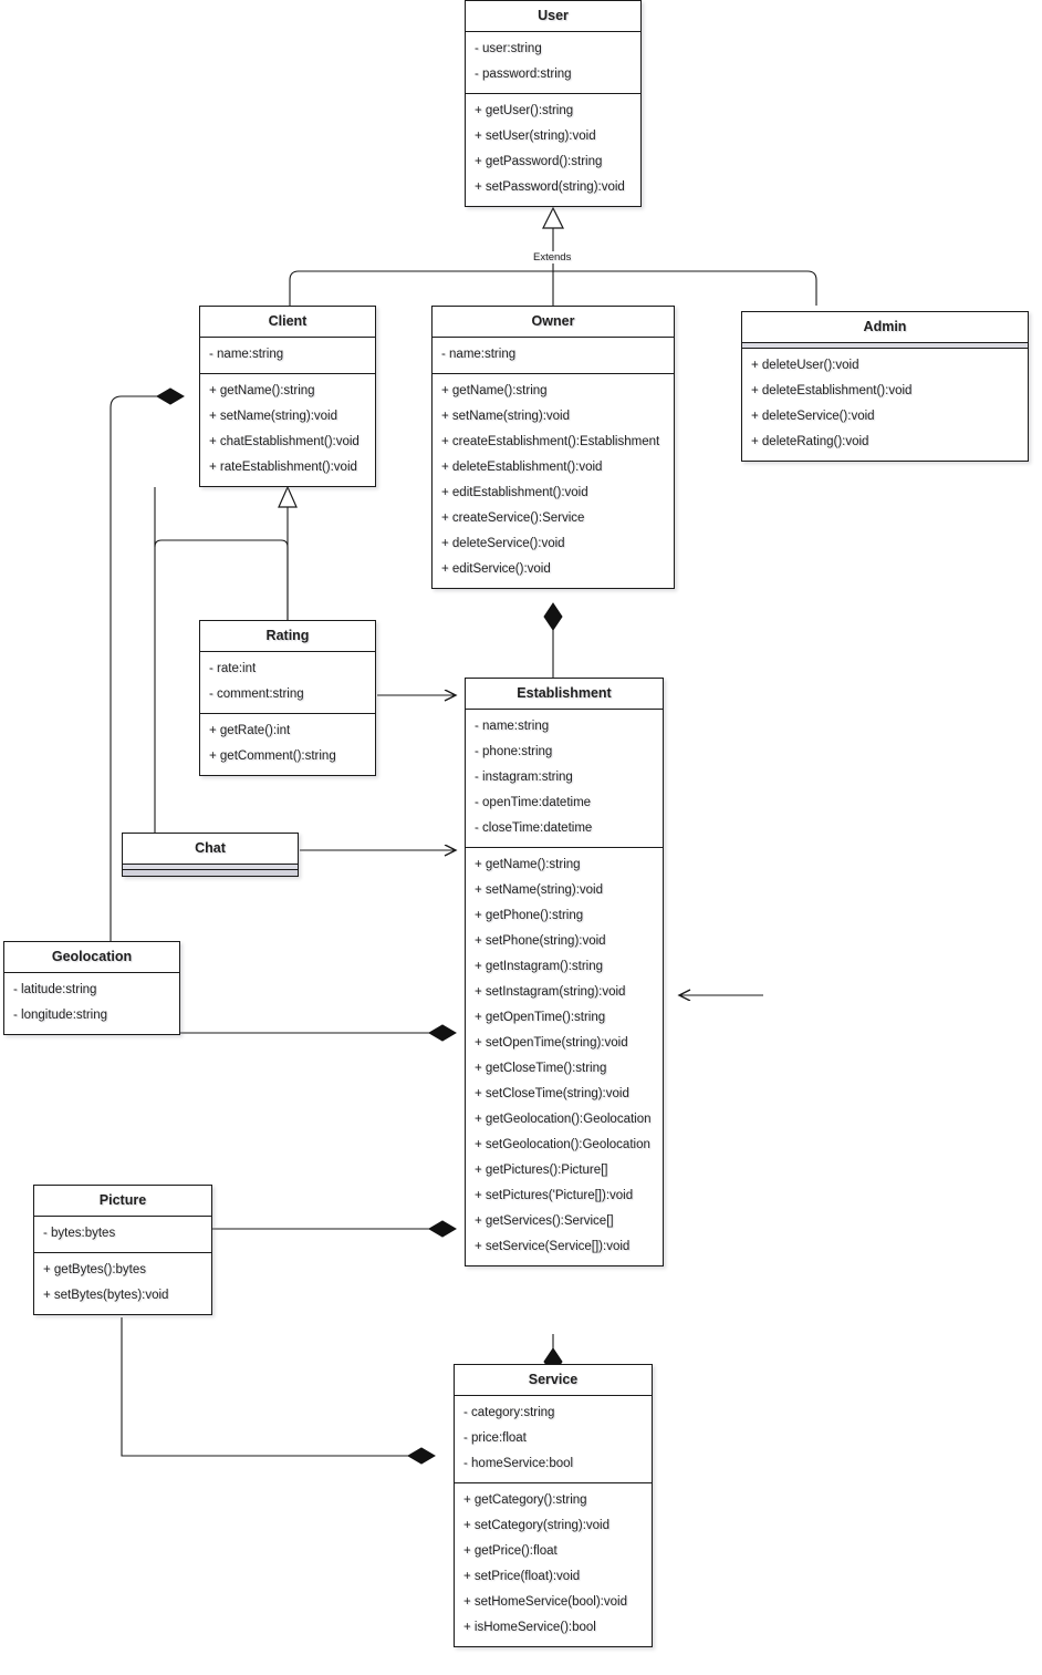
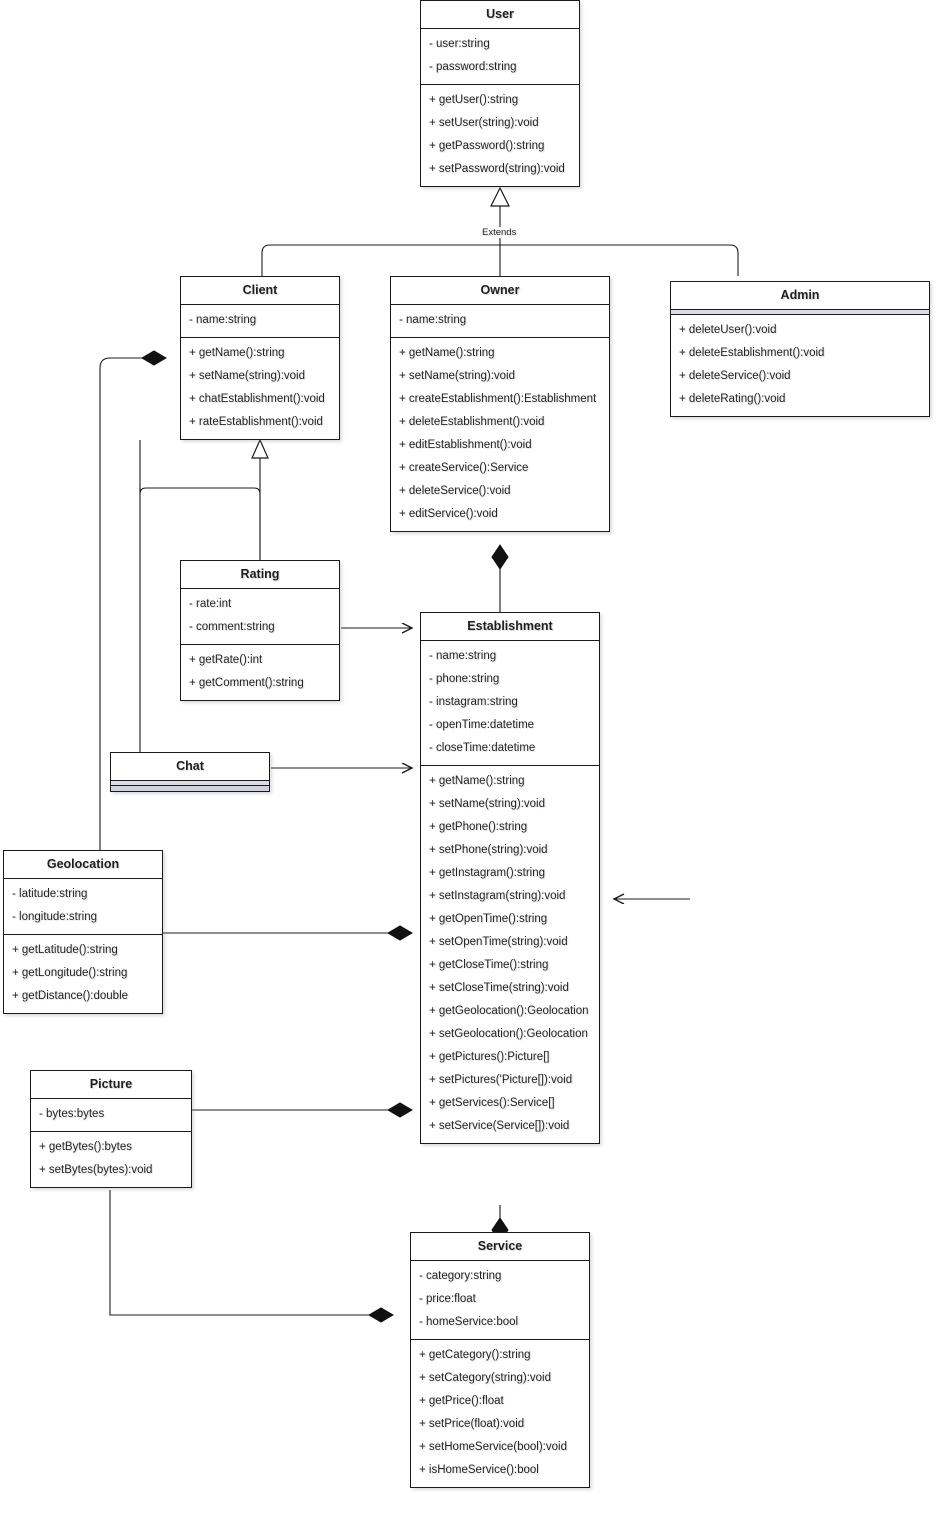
  User
  - user:string
  - password:string
  + getUser():string
  + setUser(string):void
  + getPassword():string
  + setPassword(string):void
  Extends
  Client
  - name:string
  + getName():string
  + setName(string):void
  + chatEstablishment():void
  + rateEstablishment():void
  Owner
  - name:string
  + getName():string
  + setName(string):void
  + createEstablishment():Establishment
  + deleteEstablishment():void
  + editEstablishment():void
  + createService():Service
  + deleteService():void
  + editService():void
  Admin
  + deleteUser():void
  + deleteEstablishment():void
  + deleteService():void
  + deleteRating():void
  Rating
  - rate:int
  - comment:string
  + getRate():int
  + getComment():string
  Chat
  Establishment
  - name:string
  - phone:string
  - instagram:string
  - openTime:datetime
  - closeTime:datetime
  + getName():string
  + setName(string):void
  + getPhone():string
  + setPhone(string):void
  + getInstagram():string
  + setInstagram(string):void
  + getOpenTime():string
  + setOpenTime(string):void
  + getCloseTime():string
  + setCloseTime(string):void
  + getGeolocation():Geolocation
  + setGeolocation():Geolocation
  + getPictures():Picture[]
  + setPictures('Picture[]):void
  + getServices():Service[]
  + setService(Service[]):void
  Geolocation
  - latitude:string
  - longitude:string
+ + getLatitude():string
+ + getLongitude():string
+ + getDistance():double
  Picture
  - bytes:bytes
  + getBytes():bytes
  + setBytes(bytes):void
  Service
  - category:string
  - price:float
  - homeService:bool
  + getCategory():string
  + setCategory(string):void
  + getPrice():float
  + setPrice(float):void
  + setHomeService(bool):void
  + isHomeService():bool
